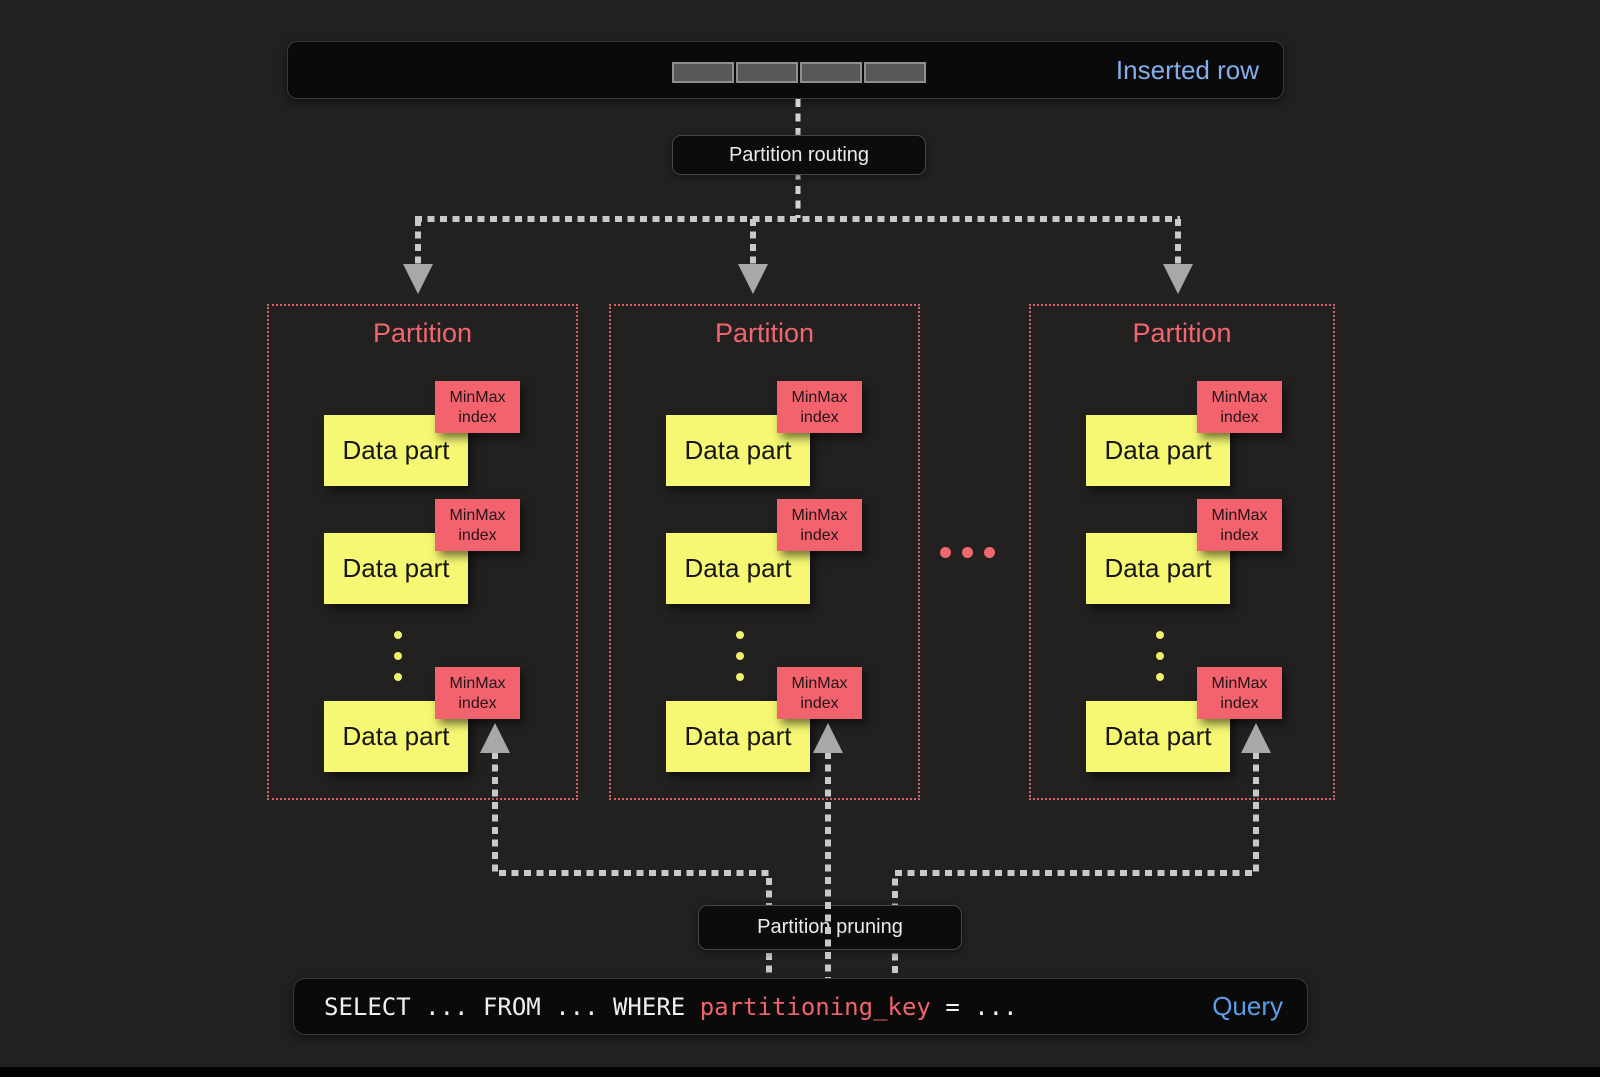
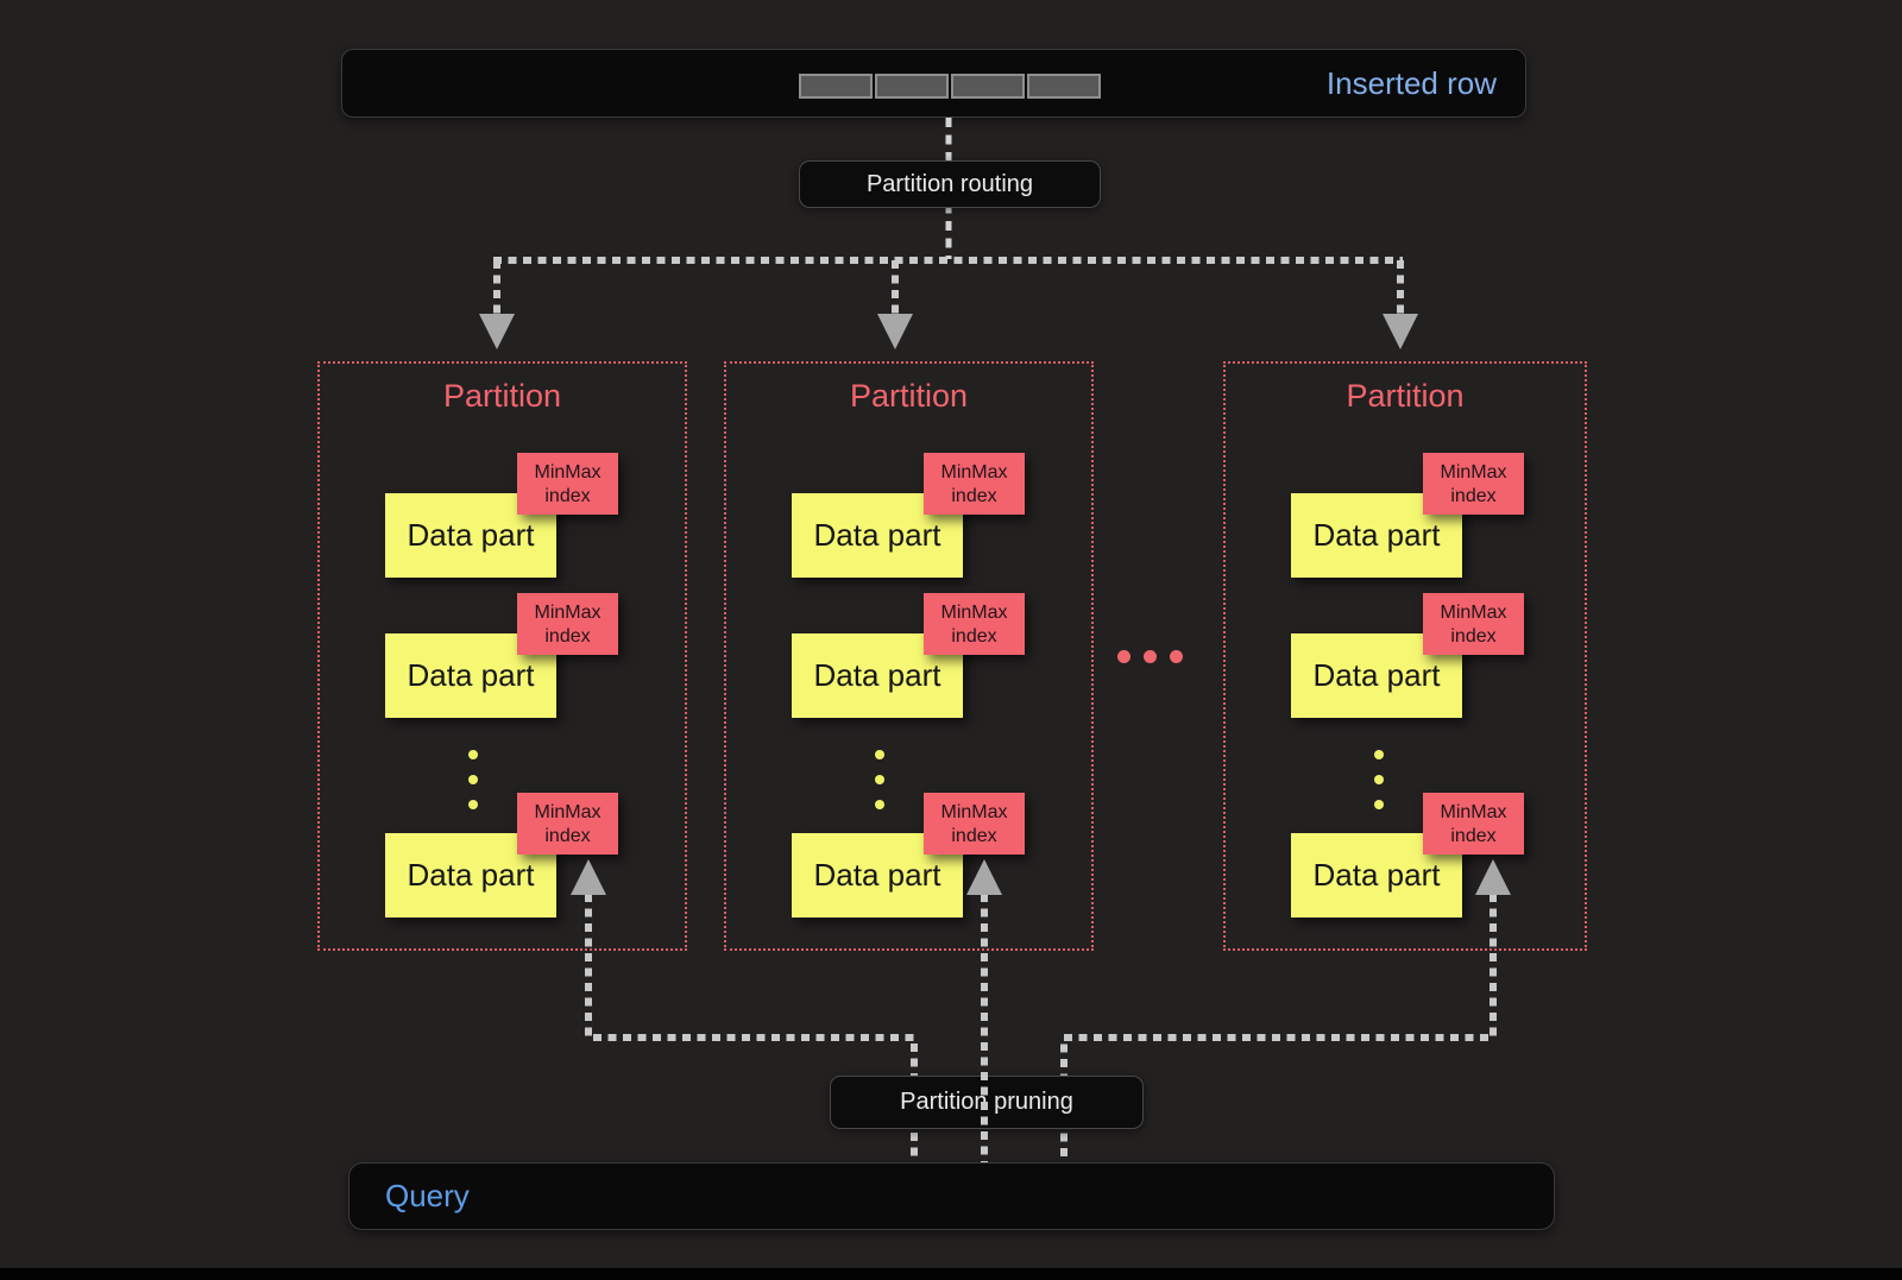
  Inserted row
  Partition routing
  Partition
  MinMax index
  Data part
  MinMax index
  Data part
  MinMax index
  Data part
  Partition
  MinMax index
  Data part
  MinMax index
  Data part
  MinMax index
  Data part
  Partition
  MinMax index
  Data part
  MinMax index
  Data part
  MinMax index
  Data part
  Partition pruning
- SELECT ... FROM ... WHERE partitioning_key = ...
  Query
